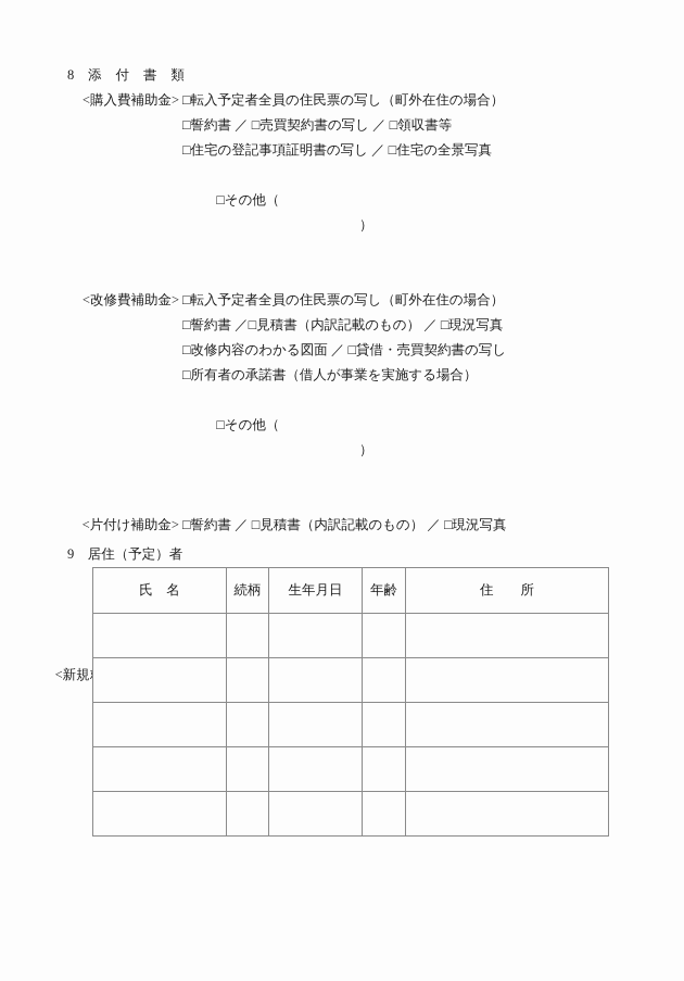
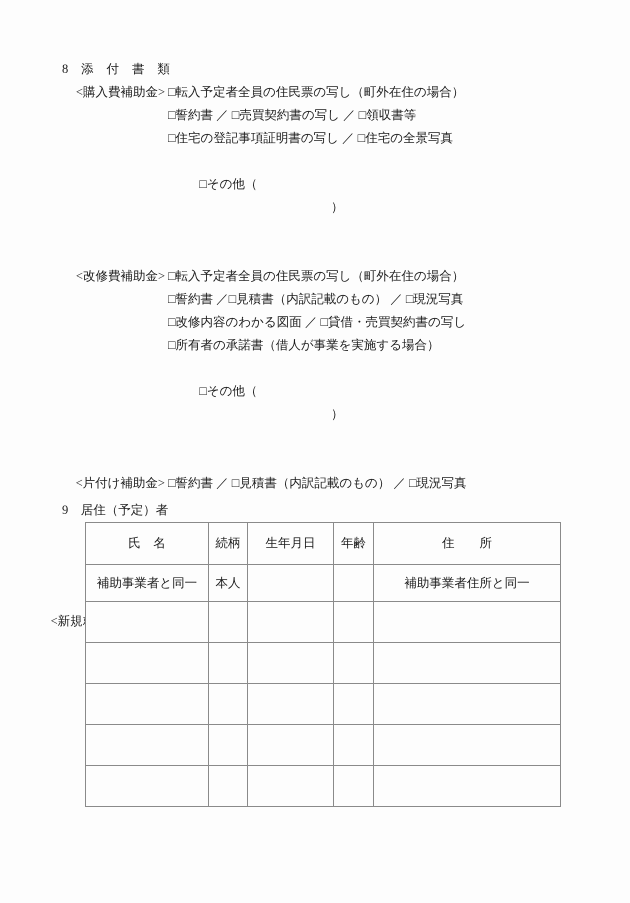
  8 添 付 書 類
  <購入費補助金>
  □転入予定者全員の住民票の写し（町外在住の場合）
  □誓約書 ／ □売買契約書の写し ／ □領収書等
  □住宅の登記事項証明書の写し ／ □住宅の全景写真
  □その他（
  ）
  <改修費補助金>
  □転入予定者全員の住民票の写し（町外在住の場合）
  □誓約書 ／□見積書（内訳記載のもの） ／ □現況写真
  □改修内容のわかる図面 ／ □貸借・売買契約書の写し
  □所有者の承諾書（借人が事業を実施する場合）
  □その他（
  ）
  <片付け補助金>
  □誓約書 ／ □見積書（内訳記載のもの） ／ □現況写真
  9 居住（予定）者
  氏 名	続柄	生年月日	年齢	住 所
+ 補助事業者と同一	本人			補助事業者住所と同一
